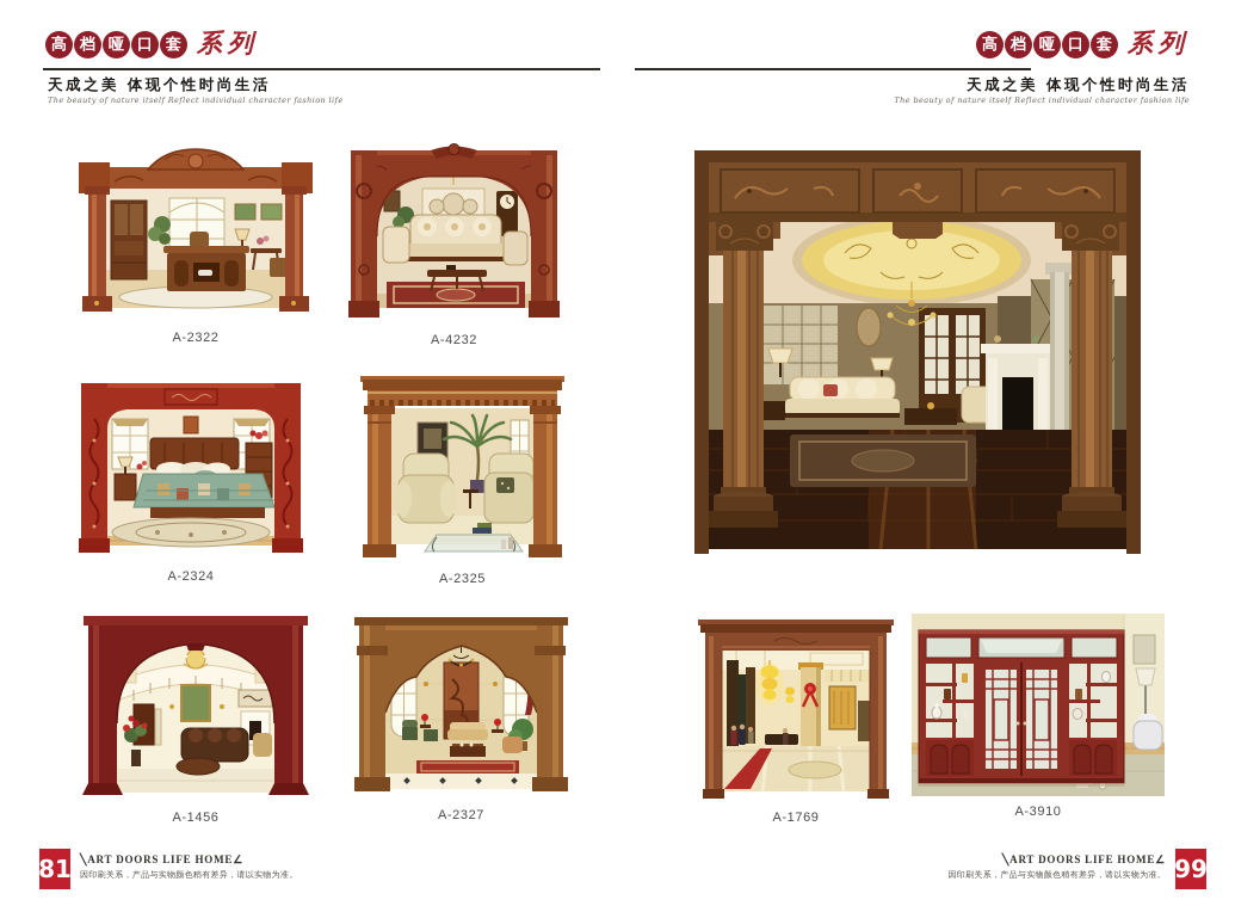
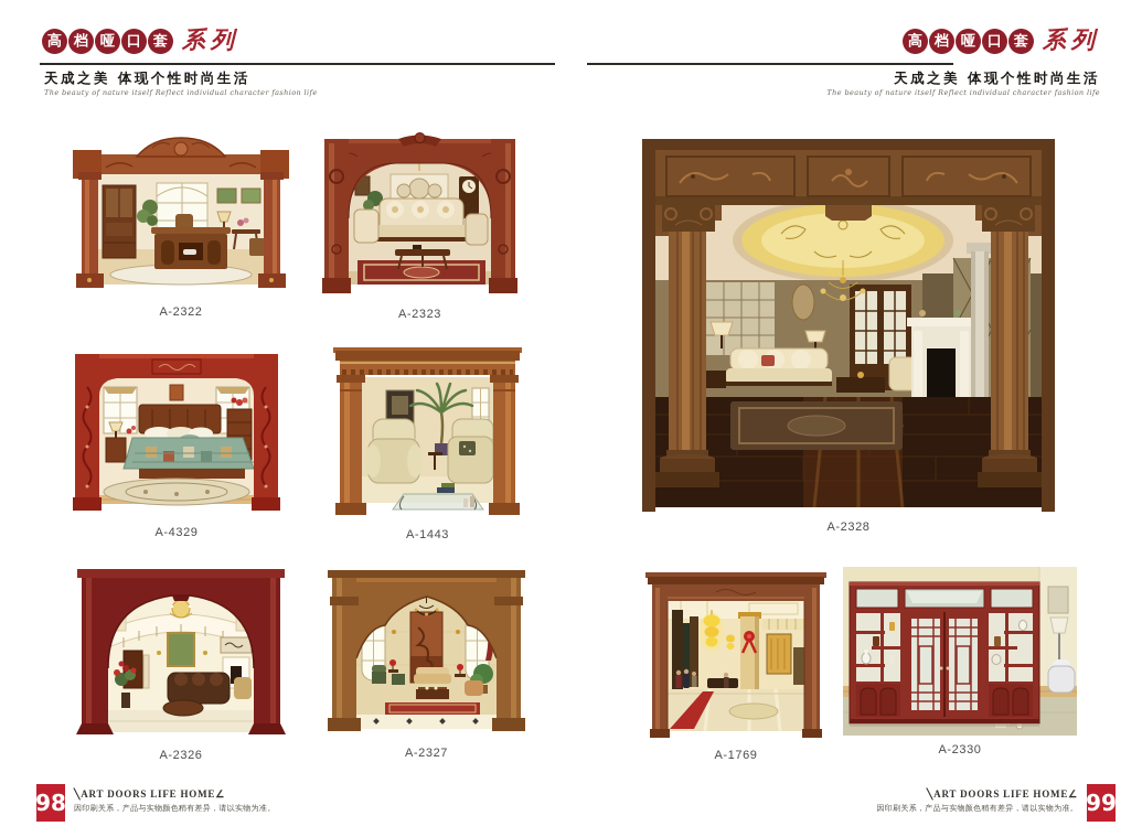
  高
  档
  哑
  口
  套
  系列
  天成之美 体现个性时尚生活
  The beauty of nature itself Reflect individual character fashion life
  高
  档
  哑
  口
  套
  系列
  天成之美 体现个性时尚生活
  The beauty of nature itself Reflect individual character fashion life
  A-2322
- A-4232
+ A-2323
- A-2324
+ A-4329
- A-2325
+ A-1443
- A-1456
+ A-2326
  A-2327
+ A-2328
  A-1769
- A-3910
+ A-2330
- 81
+ 98
  ╲ART DOORS LIFE HOME∠
  ╲ART DOORS LIFE HOME∠
  99
